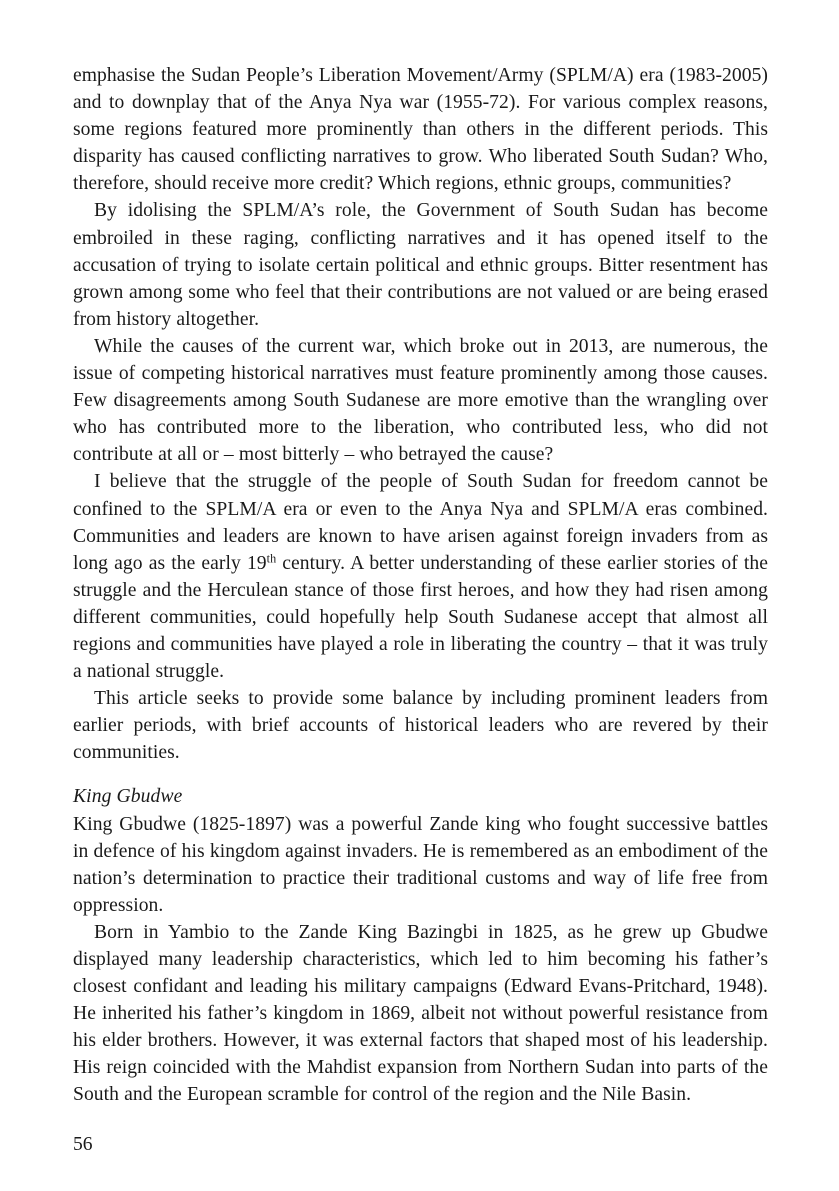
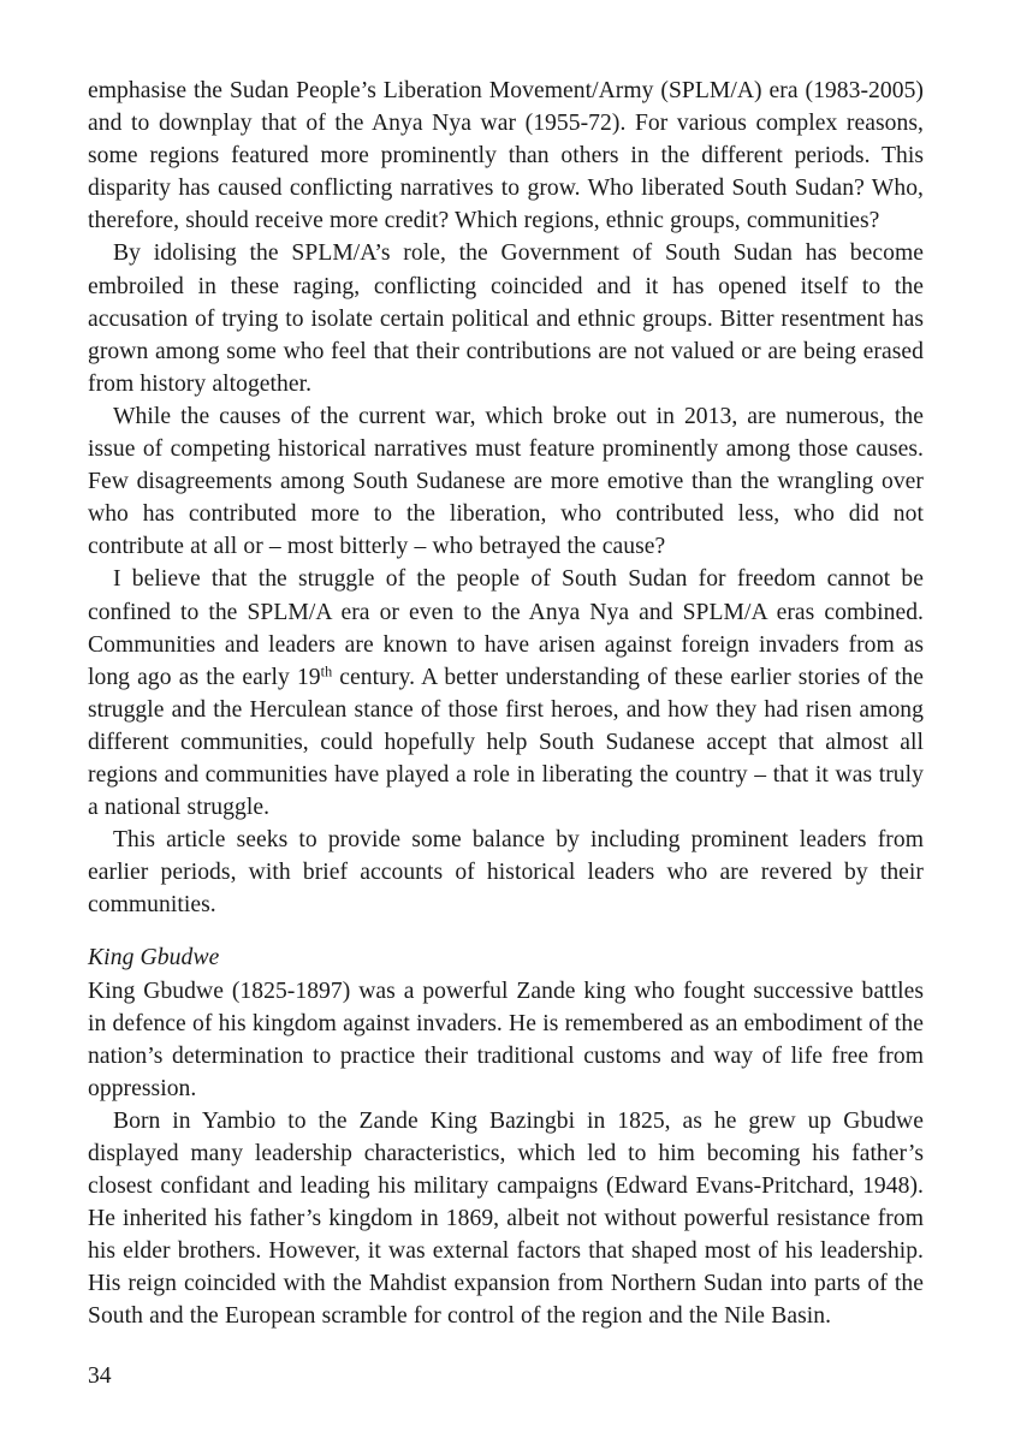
  emphasise the Sudan People’s Liberation Movement/Army (SPLM/A) era (1983-2005) and to downplay that of the Anya Nya war (1955-72). For various complex reasons, some regions featured more prominently than others in the different periods. This disparity has caused conflicting narratives to grow. Who liberated South Sudan? Who, therefore, should receive more credit? Which regions, ethnic groups, communities?
- By idolising the SPLM/A’s role, the Government of South Sudan has become embroiled in these raging, conflicting narratives and it has opened itself to the accusation of trying to isolate certain political and ethnic groups. Bitter resentment has grown among some who feel that their contributions are not valued or are being erased from history altogether.
+ By idolising the SPLM/A’s role, the Government of South Sudan has become embroiled in these raging, conflicting coincided and it has opened itself to the accusation of trying to isolate certain political and ethnic groups. Bitter resentment has grown among some who feel that their contributions are not valued or are being erased from history altogether.
  While the causes of the current war, which broke out in 2013, are numerous, the issue of competing historical narratives must feature prominently among those causes. Few disagreements among South Sudanese are more emotive than the wrangling over who has contributed more to the liberation, who contributed less, who did not contribute at all or – most bitterly – who betrayed the cause?
  I believe that the struggle of the people of South Sudan for freedom cannot be confined to the SPLM/A era or even to the Anya Nya and SPLM/A eras combined. Communities and leaders are known to have arisen against foreign invaders from as long ago as the early 19th century. A better understanding of these earlier stories of the struggle and the Herculean stance of those first heroes, and how they had risen among different communities, could hopefully help South Sudanese accept that almost all regions and communities have played a role in liberating the country – that it was truly a national struggle.
  This article seeks to provide some balance by including prominent leaders from earlier periods, with brief accounts of historical leaders who are revered by their communities.
  King Gbudwe
  King Gbudwe (1825-1897) was a powerful Zande king who fought successive battles in defence of his kingdom against invaders. He is remembered as an embodiment of the nation’s determination to practice their traditional customs and way of life free from oppression.
  Born in Yambio to the Zande King Bazingbi in 1825, as he grew up Gbudwe displayed many leadership characteristics, which led to him becoming his father’s closest confidant and leading his military campaigns (Edward Evans-Pritchard, 1948). He inherited his father’s kingdom in 1869, albeit not without powerful resistance from his elder brothers. However, it was external factors that shaped most of his leadership. His reign coincided with the Mahdist expansion from Northern Sudan into parts of the South and the European scramble for control of the region and the Nile Basin.
- 56
+ 34
